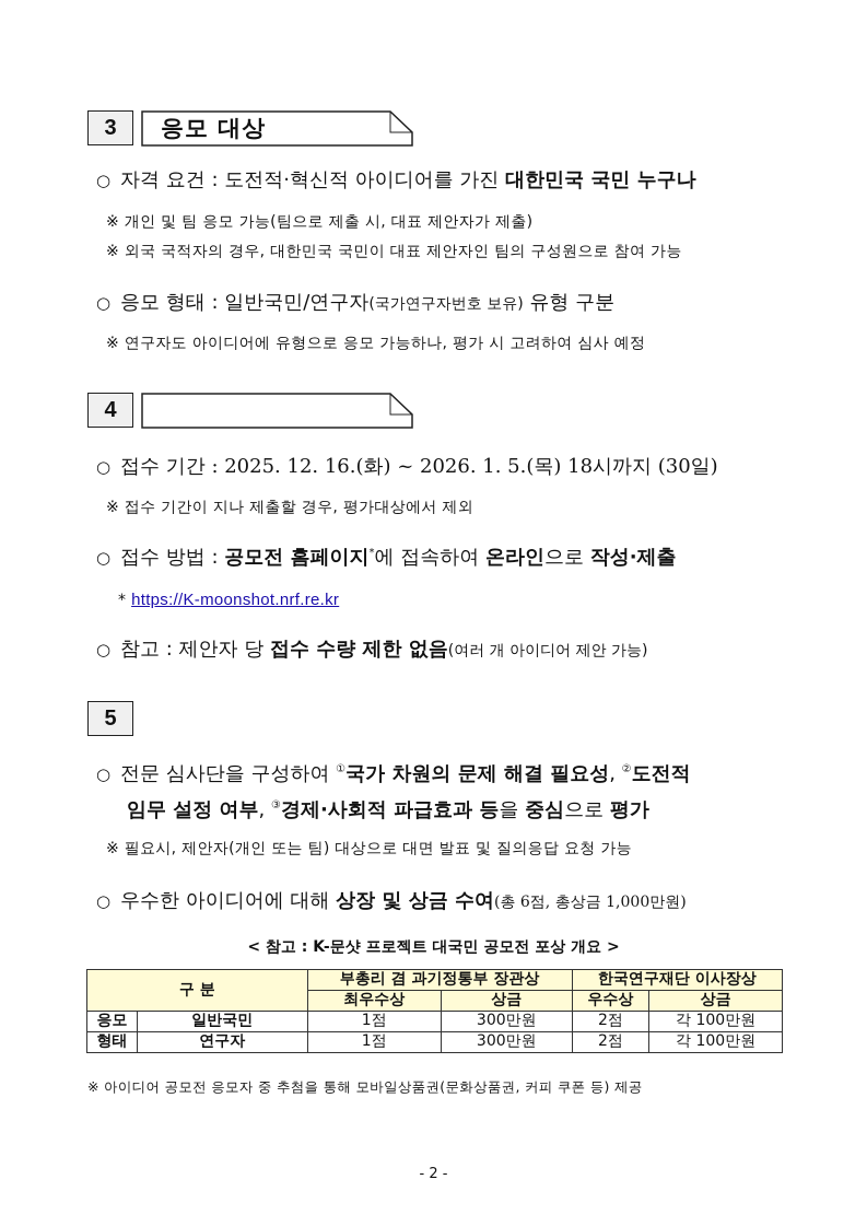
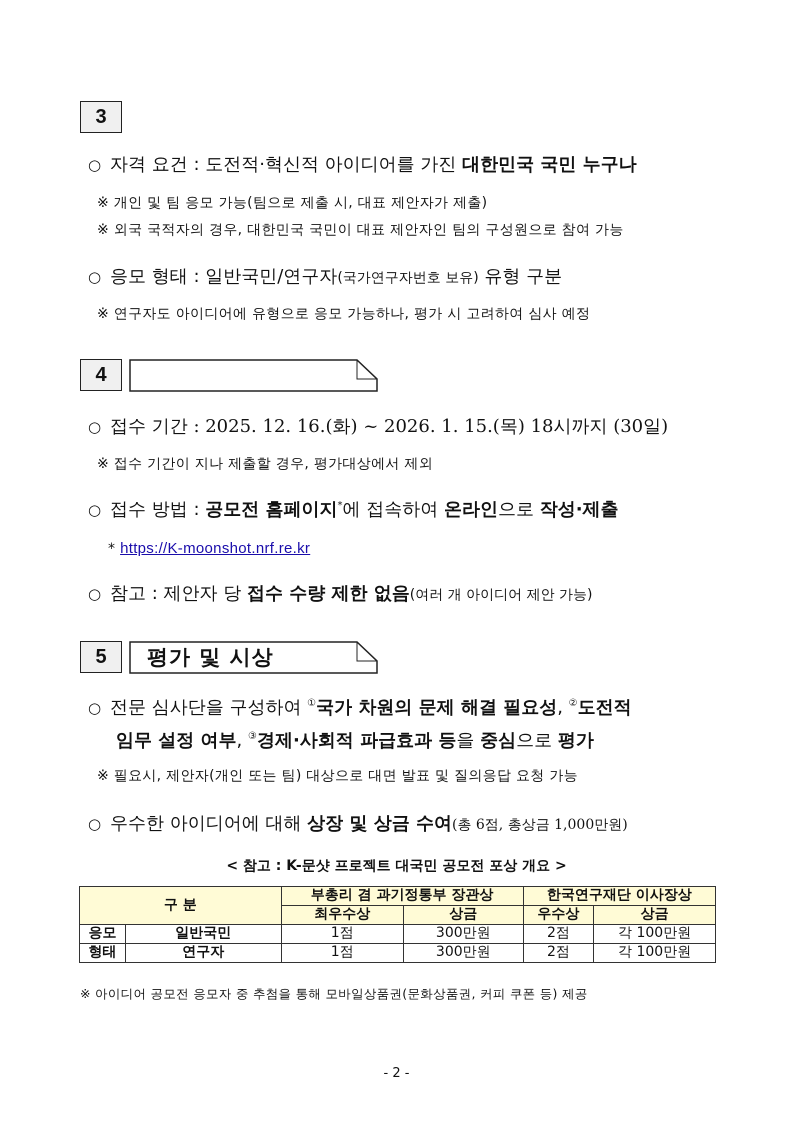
  3
- 응모 대상
  ○ 자격 요건 : 도전적·혁신적 아이디어를 가진 대한민국 국민 누구나
  ※ 개인 및 팀 응모 가능(팀으로 제출 시, 대표 제안자가 제출)
  ※ 외국 국적자의 경우, 대한민국 국민이 대표 제안자인 팀의 구성원으로 참여 가능
  ○ 응모 형태 : 일반국민/연구자(국가연구자번호 보유) 유형 구분
  ※ 연구자도 아이디어에 유형으로 응모 가능하나, 평가 시 고려하여 심사 예정
  4
- ○ 접수 기간 : 2025. 12. 16.(화) ~ 2026. 1. 5.(목) 18시까지 (30일)
+ ○ 접수 기간 : 2025. 12. 16.(화) ~ 2026. 1. 15.(목) 18시까지 (30일)
  ※ 접수 기간이 지나 제출할 경우, 평가대상에서 제외
  ○ 접수 방법 : 공모전 홈페이지*에 접속하여 온라인으로 작성·제출
  * https://K-moonshot.nrf.re.kr
  ○ 참고 : 제안자 당 접수 수량 제한 없음(여러 개 아이디어 제안 가능)
  5
+ 평가 및 시상
  ○ 전문 심사단을 구성하여 ①국가 차원의 문제 해결 필요성, ②도전적
  임무 설정 여부, ③경제·사회적 파급효과 등을 중심으로 평가
  ※ 필요시, 제안자(개인 또는 팀) 대상으로 대면 발표 및 질의응답 요청 가능
  ○ 우수한 아이디어에 대해 상장 및 상금 수여(총 6점, 총상금 1,000만원)
  < 참고 : K-문샷 프로젝트 대국민 공모전 포상 개요 >
  구 분	부총리 겸 과기정통부 장관상	한국연구재단 이사장상
  최우수상	상금	우수상	상금
  응모	일반국민	1점	300만원	2점	각 100만원
  형태	연구자	1점	300만원	2점	각 100만원
  ※ 아이디어 공모전 응모자 중 추첨을 통해 모바일상품권(문화상품권, 커피 쿠폰 등) 제공
  - 2 -
